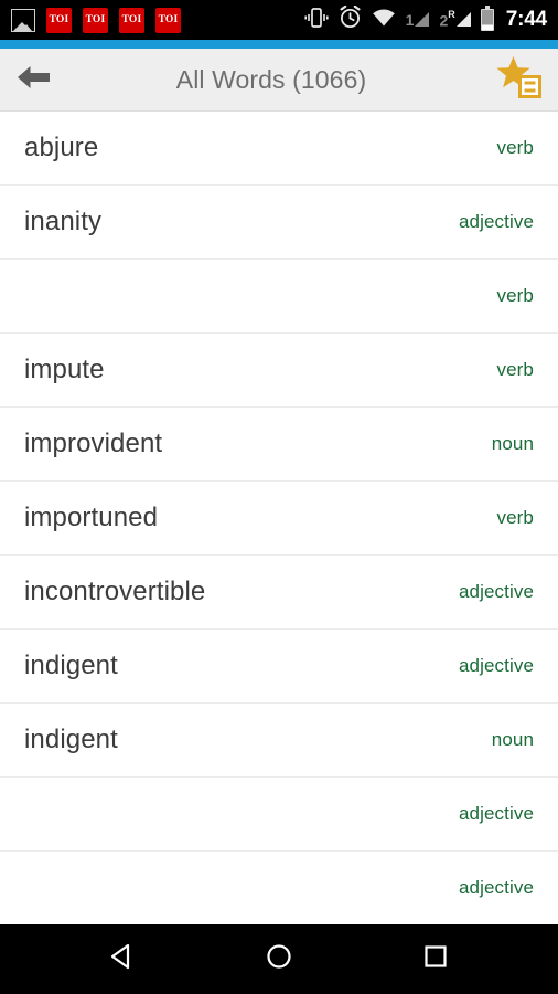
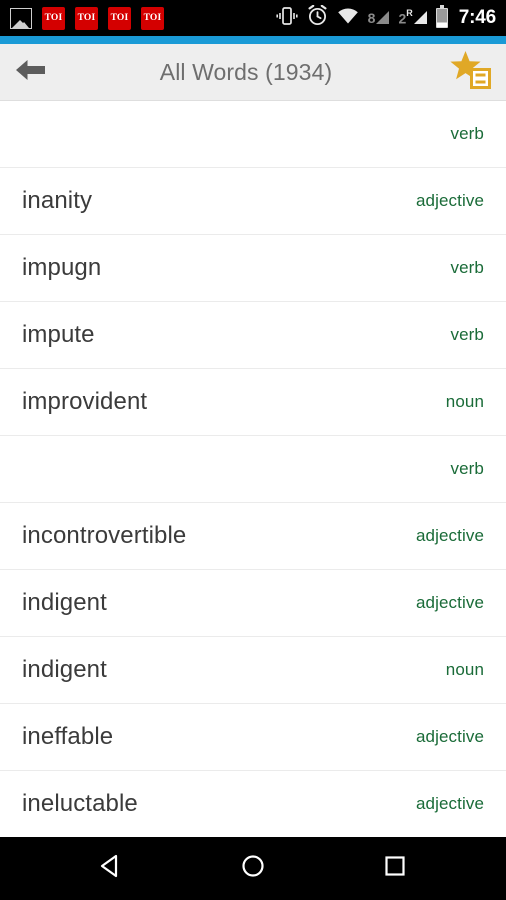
  TOI
  TOI
  TOI
  TOI
- 1
+ 8
  2R
- 7:44
+ 7:46
- All Words (1066)
+ All Words (1934)
- abjure
  verb
  inanity
  adjective
+ impugn
  verb
  impute
  verb
  improvident
  noun
- importuned
  verb
  incontrovertible
  adjective
  indigent
  adjective
  indigent
  noun
+ ineffable
  adjective
+ ineluctable
  adjective
